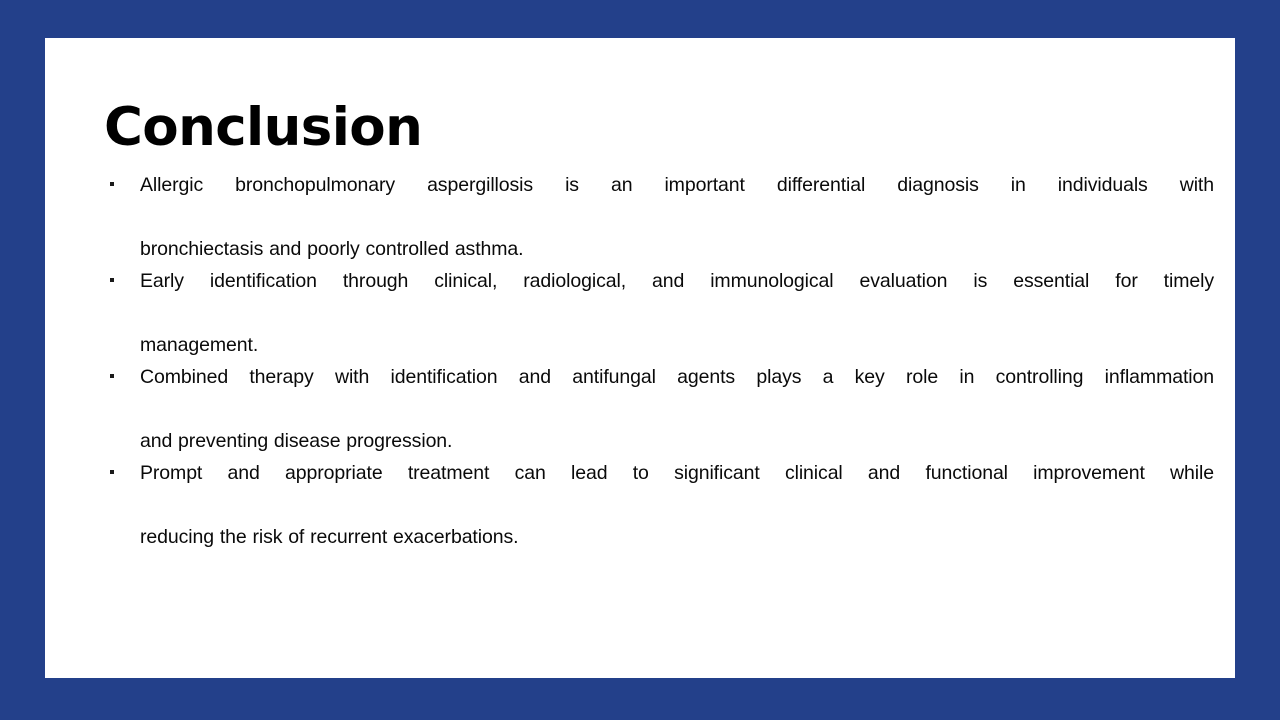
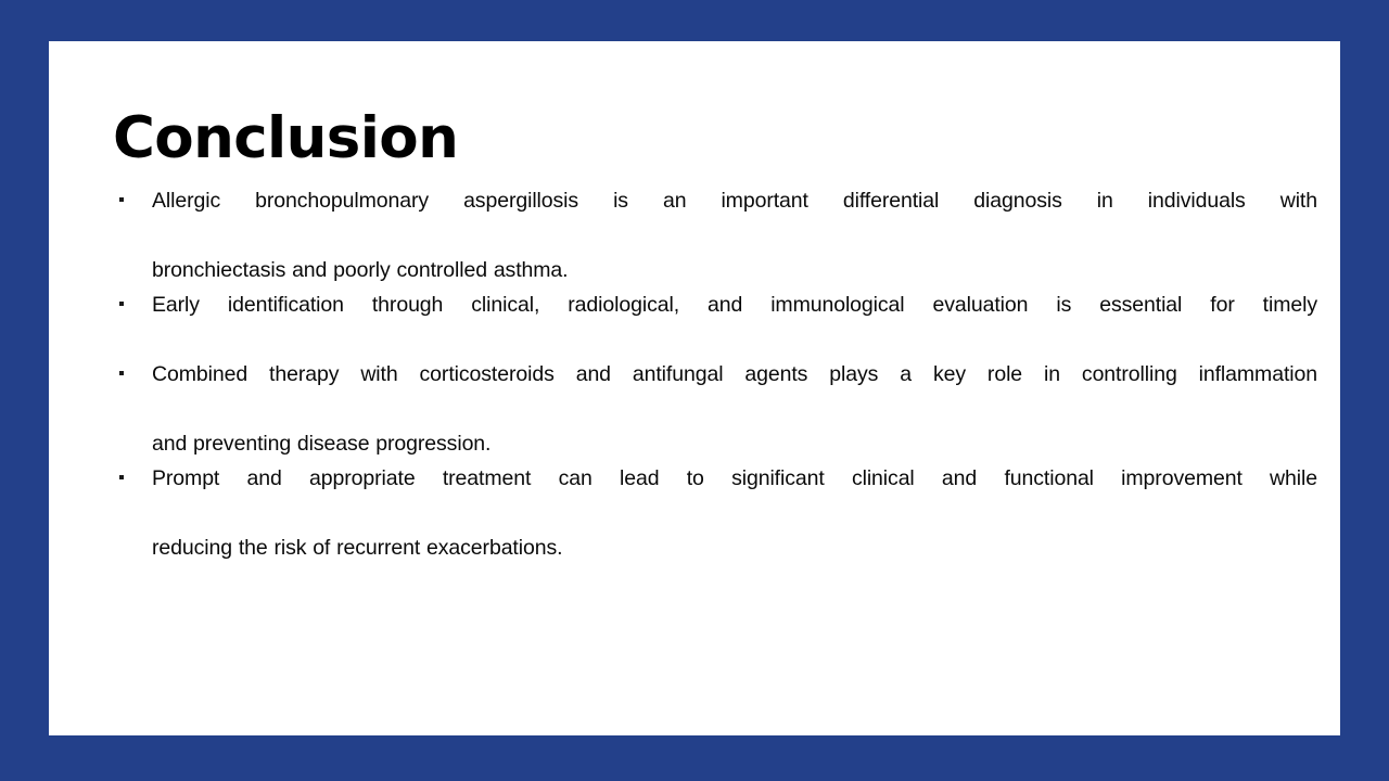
  Conclusion
  Allergic bronchopulmonary aspergillosis is an important differential diagnosis in individuals with
  bronchiectasis and poorly controlled asthma.
  Early identification through clinical, radiological, and immunological evaluation is essential for timely
- management.
- Combined therapy with identification and antifungal agents plays a key role in controlling inflammation
+ Combined therapy with corticosteroids and antifungal agents plays a key role in controlling inflammation
  and preventing disease progression.
  Prompt and appropriate treatment can lead to significant clinical and functional improvement while
  reducing the risk of recurrent exacerbations.
